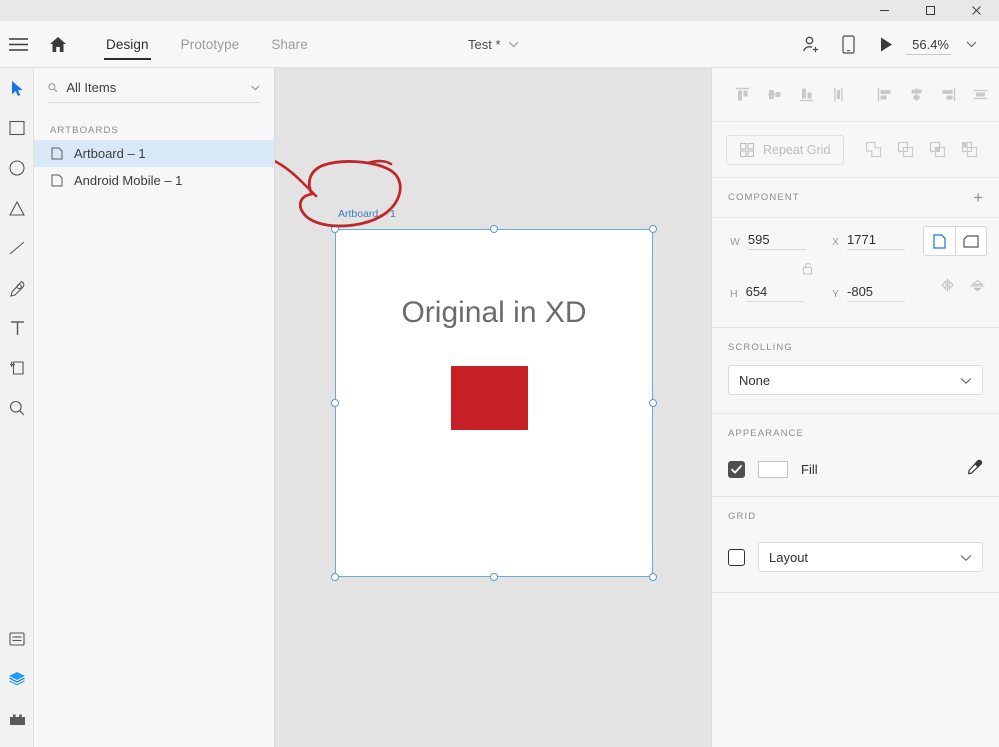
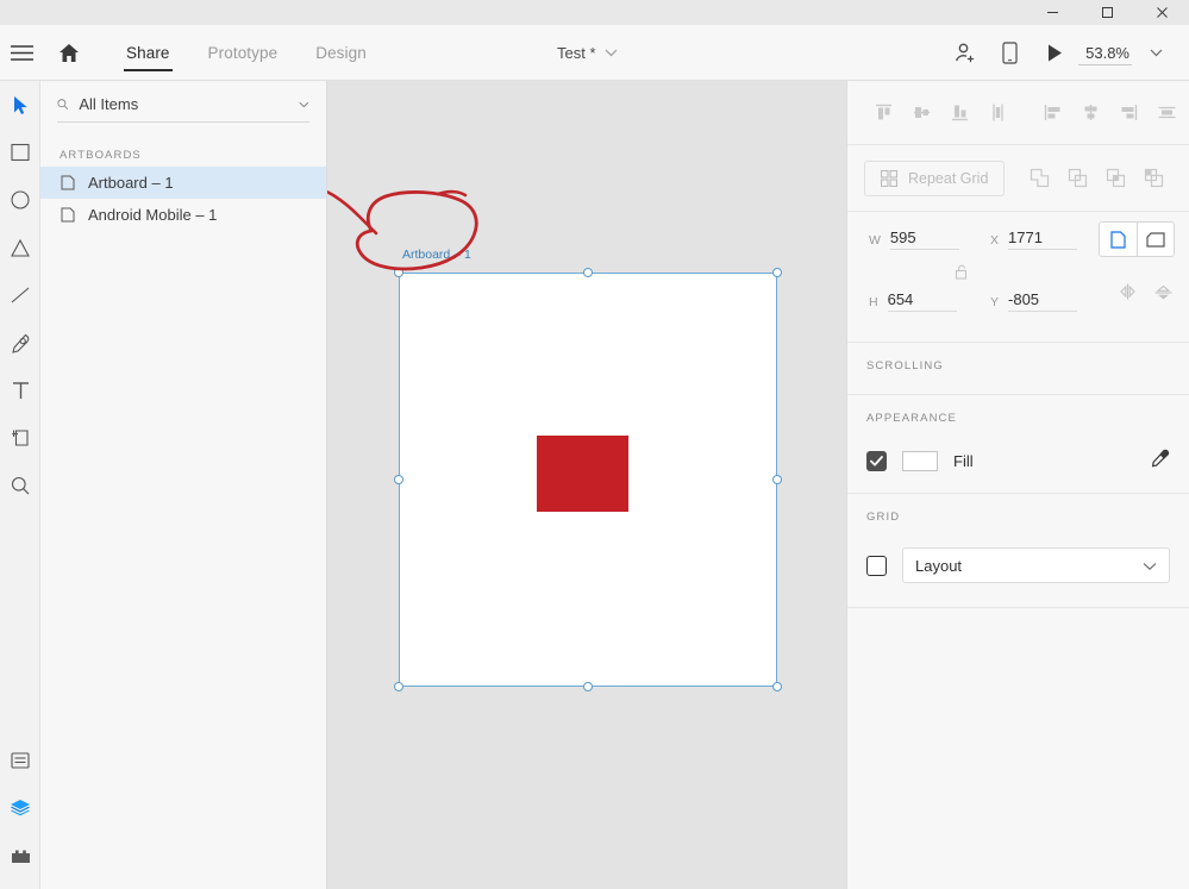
- Design
+ Share
  Prototype
- Share
+ Design
  Test *
- 56.4%
+ 53.8%
  All Items
  ARTBOARDS
  Artboard – 1
  Android Mobile – 1
  Artboard 1
- Original in XD
  Repeat Grid
- COMPONENT
- +
  W
  595
  H
  654
  X
  1771
  Y
  -805
  SCROLLING
- None
  APPEARANCE
  Fill
  GRID
  Layout
